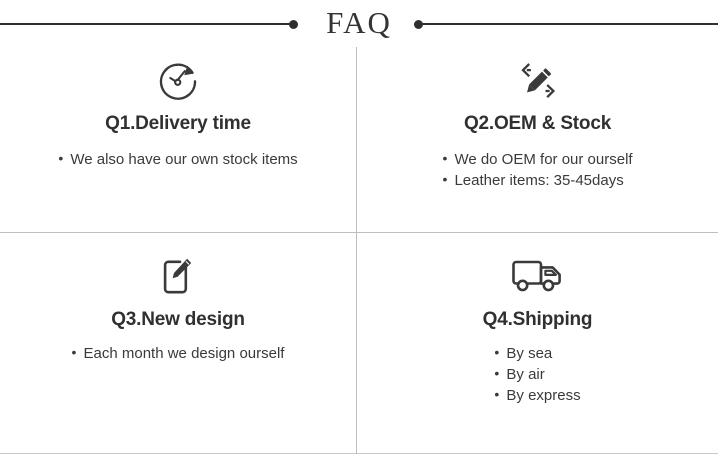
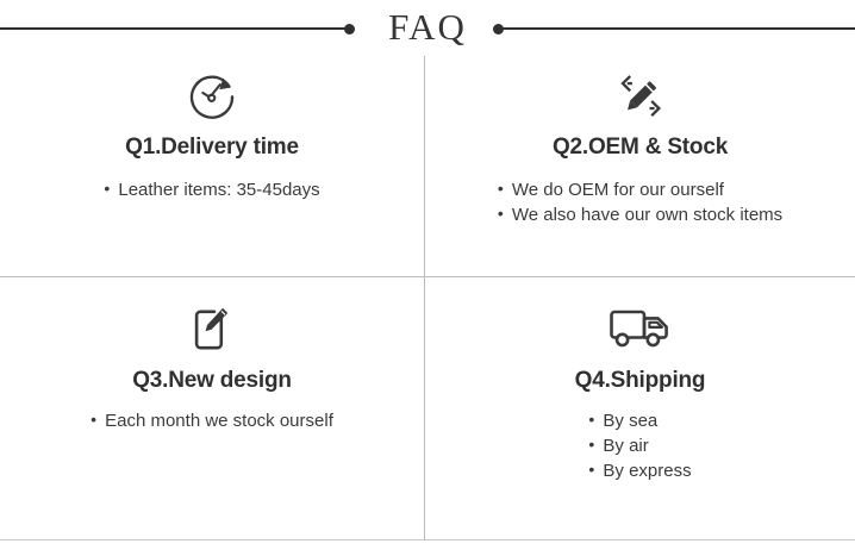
  FAQ
  Q1.Delivery time
- We also have our own stock items
+ Leather items: 35-45days
  Q2.OEM & Stock
  We do OEM for our ourself
- Leather items: 35-45days
+ We also have our own stock items
  Q3.New design
- Each month we design ourself
+ Each month we stock ourself
  Q4.Shipping
  By sea
  By air
  By express
